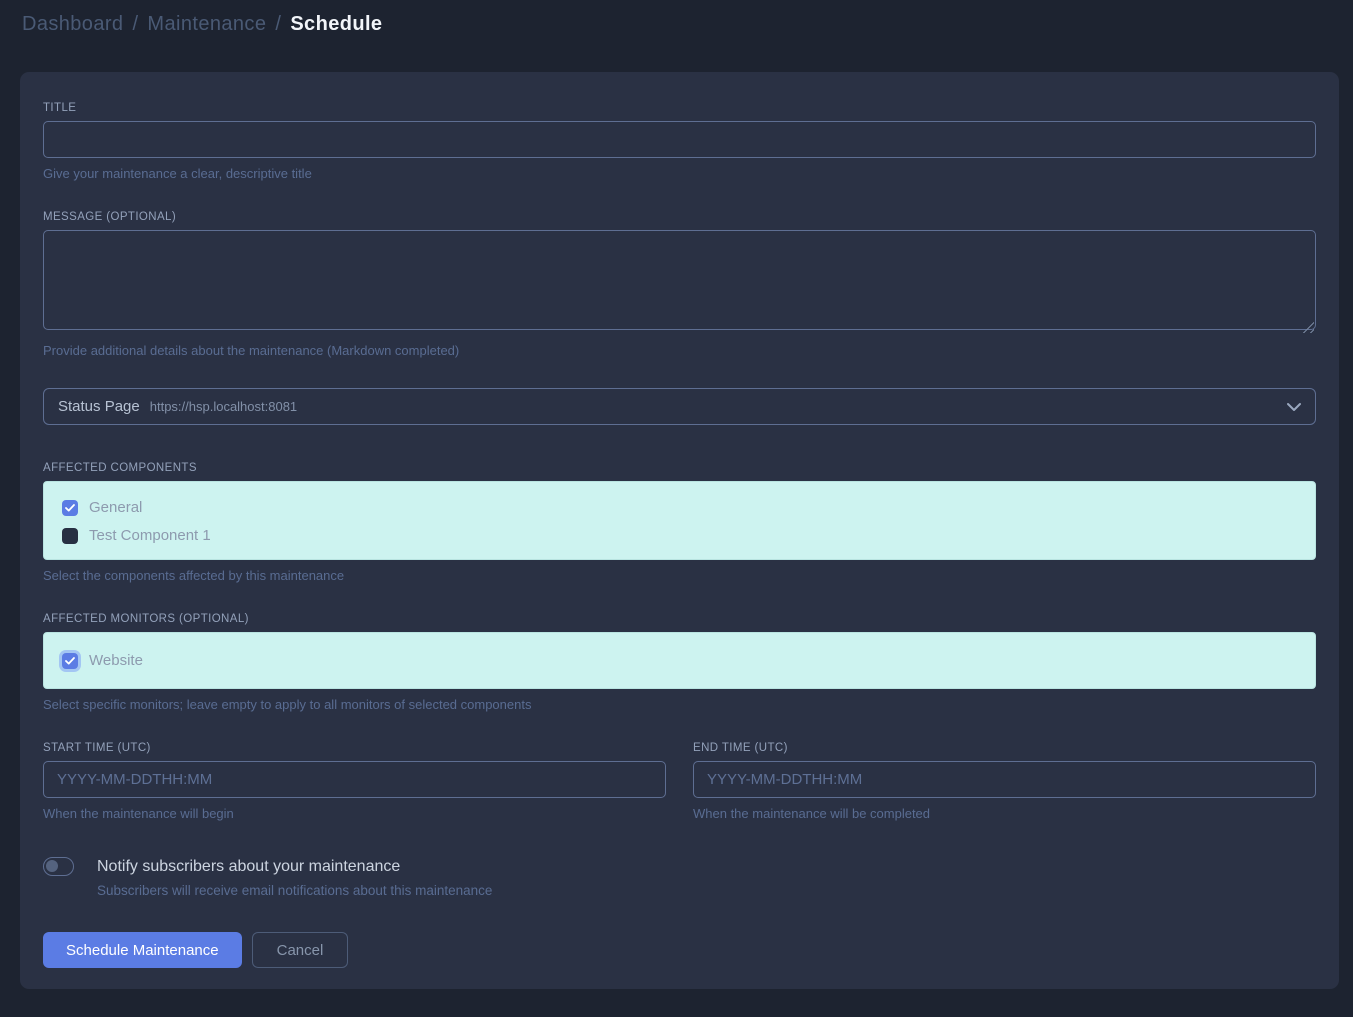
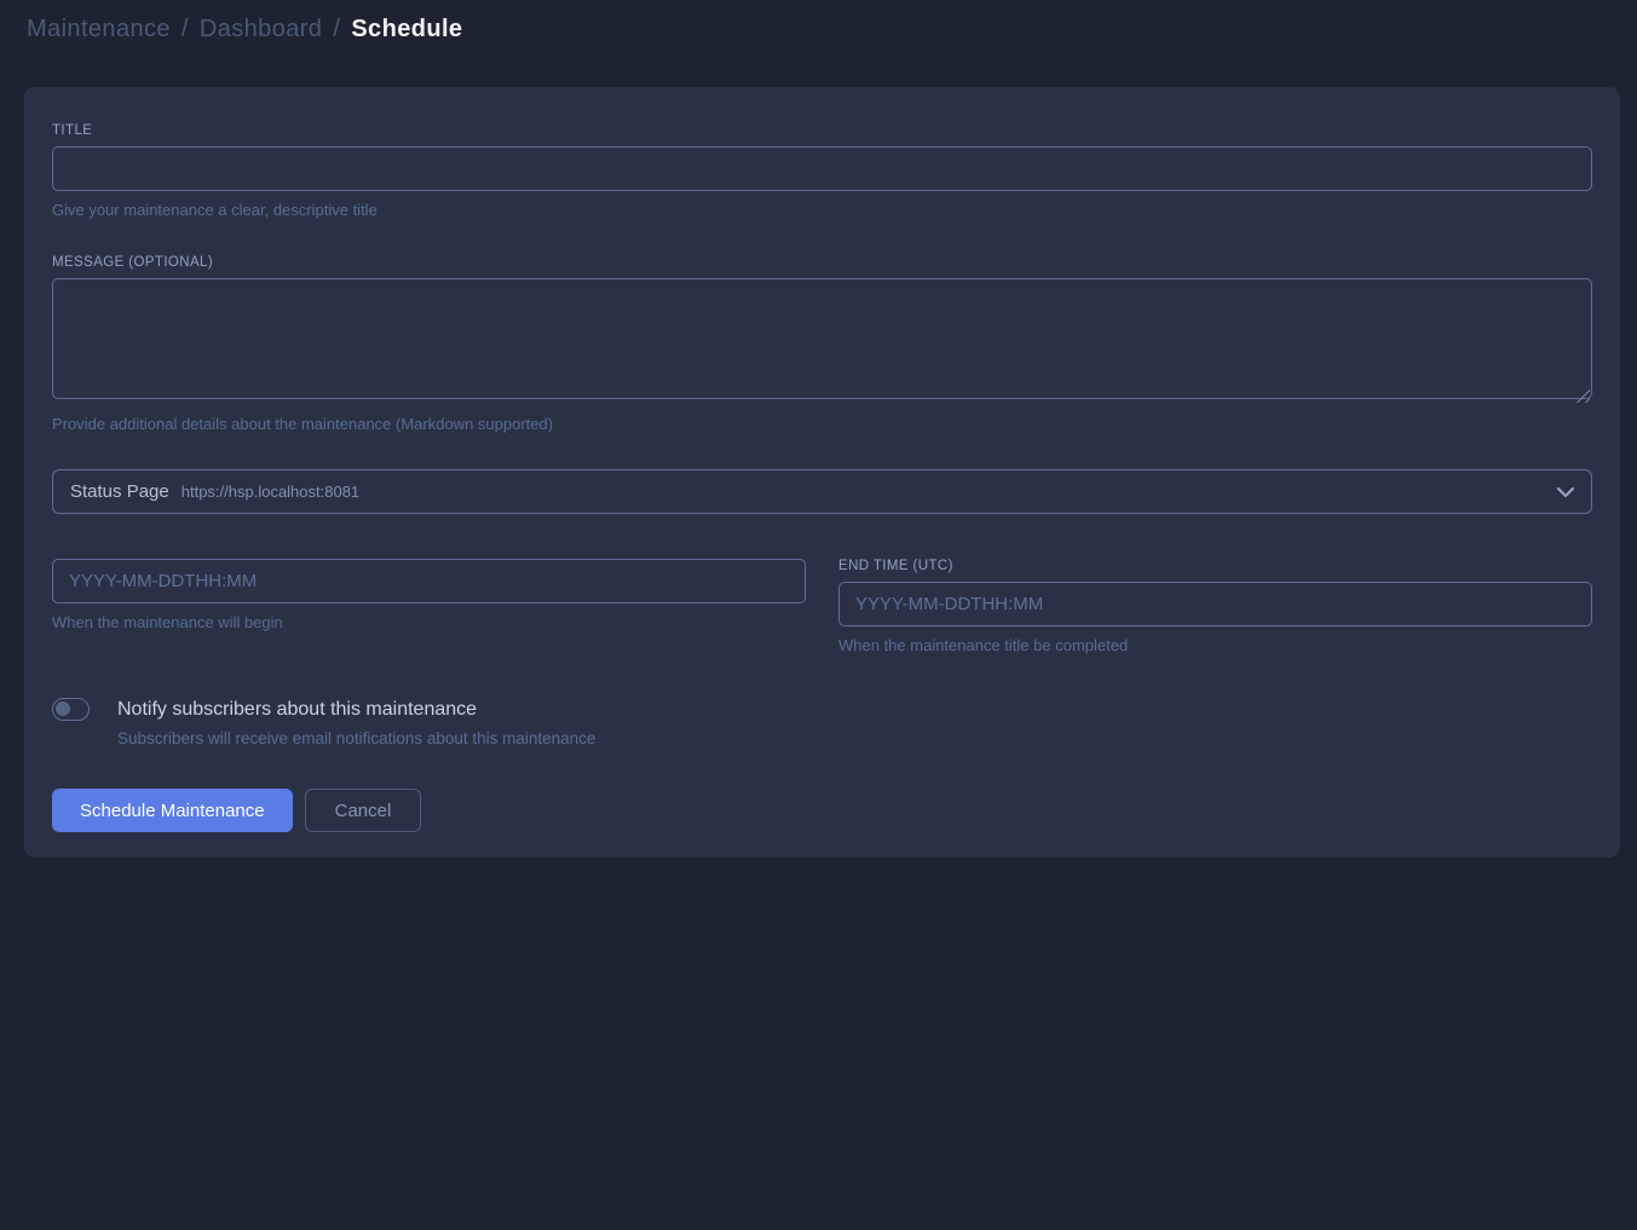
- Dashboard
+ Maintenance
  /
- Maintenance
+ Dashboard
  /
  Schedule
  TITLE
  Give your maintenance a clear, descriptive title
  MESSAGE (OPTIONAL)
- Provide additional details about the maintenance (Markdown completed)
+ Provide additional details about the maintenance (Markdown supported)
  Status Page
  https://hsp.localhost:8081
- AFFECTED COMPONENTS
- General
- Test Component 1
- Select the components affected by this maintenance
- AFFECTED MONITORS (OPTIONAL)
- Website
- Select specific monitors; leave empty to apply to all monitors of selected components
- START TIME (UTC)
  YYYY-MM-DDTHH:MM
  When the maintenance will begin
  END TIME (UTC)
  YYYY-MM-DDTHH:MM
- When the maintenance will be completed
+ When the maintenance title be completed
- Notify subscribers about your maintenance
+ Notify subscribers about this maintenance
  Subscribers will receive email notifications about this maintenance
  Schedule Maintenance
  Cancel
